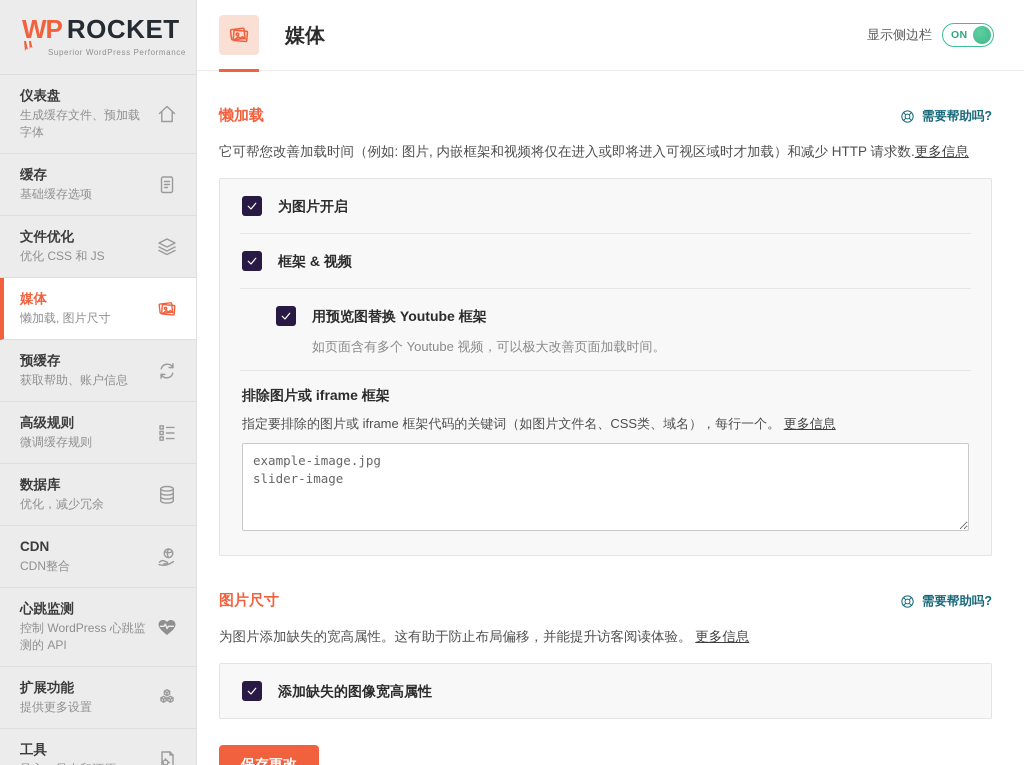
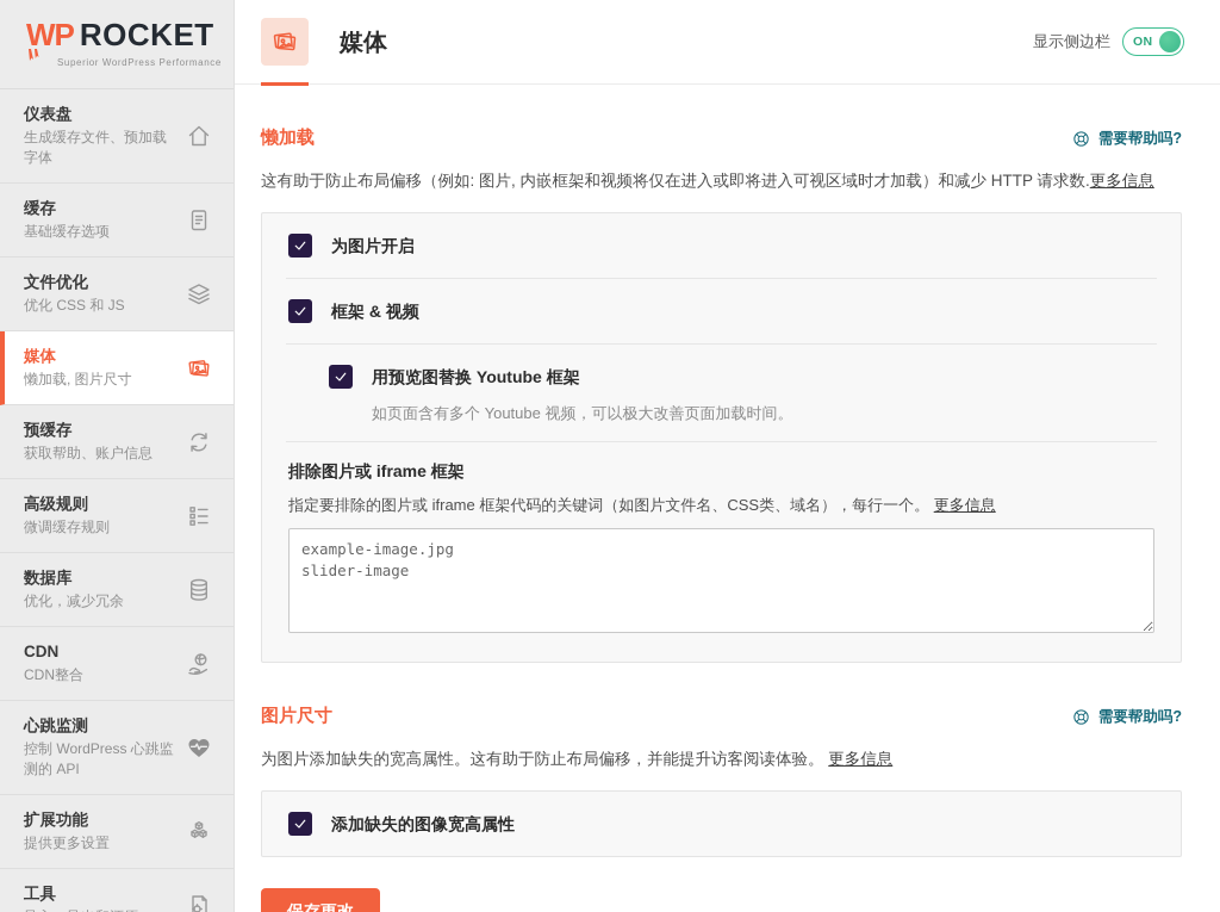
  WP
  ROCKET
  Superior WordPress Performance
  仪表盘
  生成缓存文件、预加载字体
  缓存
  基础缓存选项
  文件优化
  优化 CSS 和 JS
  媒体
  懒加载, 图片尺寸
  预缓存
  获取帮助、账户信息
  高级规则
  微调缓存规则
  数据库
  优化，减少冗余
  CDN
  CDN整合
  心跳监测
  控制 WordPress 心跳监测的 API
  扩展功能
  提供更多设置
  工具
  媒体
  显示侧边栏
  ON
  懒加载
  需要帮助吗?
- 它可帮您改善加载时间（例如: 图片, 内嵌框架和视频将仅在进入或即将进入可视区域时才加载）和减少 HTTP 请求数.更多信息
+ 这有助于防止布局偏移（例如: 图片, 内嵌框架和视频将仅在进入或即将进入可视区域时才加载）和减少 HTTP 请求数.更多信息
  为图片开启
  框架 & 视频
  用预览图替换 Youtube 框架
  如页面含有多个 Youtube 视频，可以极大改善页面加载时间。
  排除图片或 iframe 框架
  指定要排除的图片或 iframe 框架代码的关键词（如图片文件名、CSS类、域名），每行一个。 更多信息
  example-image.jpg
  slider-image
  图片尺寸
  需要帮助吗?
  为图片添加缺失的宽高属性。这有助于防止布局偏移，并能提升访客阅读体验。 更多信息
  添加缺失的图像宽高属性
  保存更改
